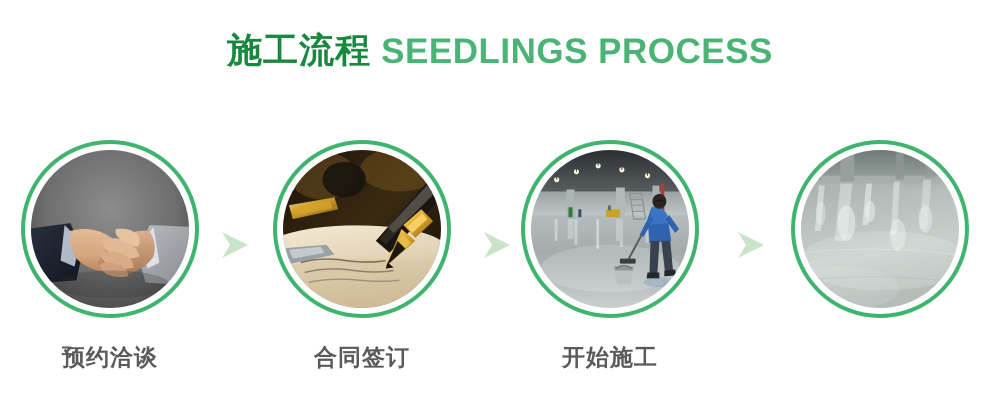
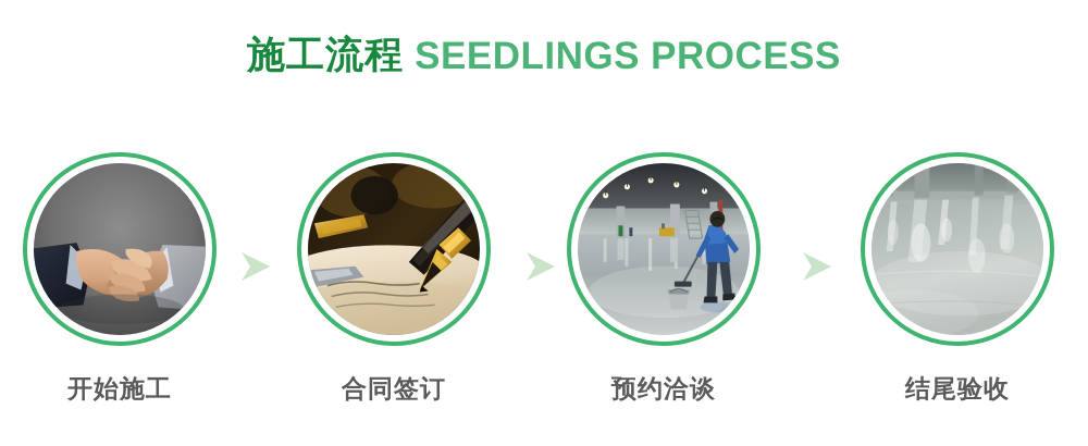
  施工流程 SEEDLINGS PROCESS
- 预约洽谈
+ 开始施工
  合同签订
- 开始施工
+ 预约洽谈
+ 结尾验收
